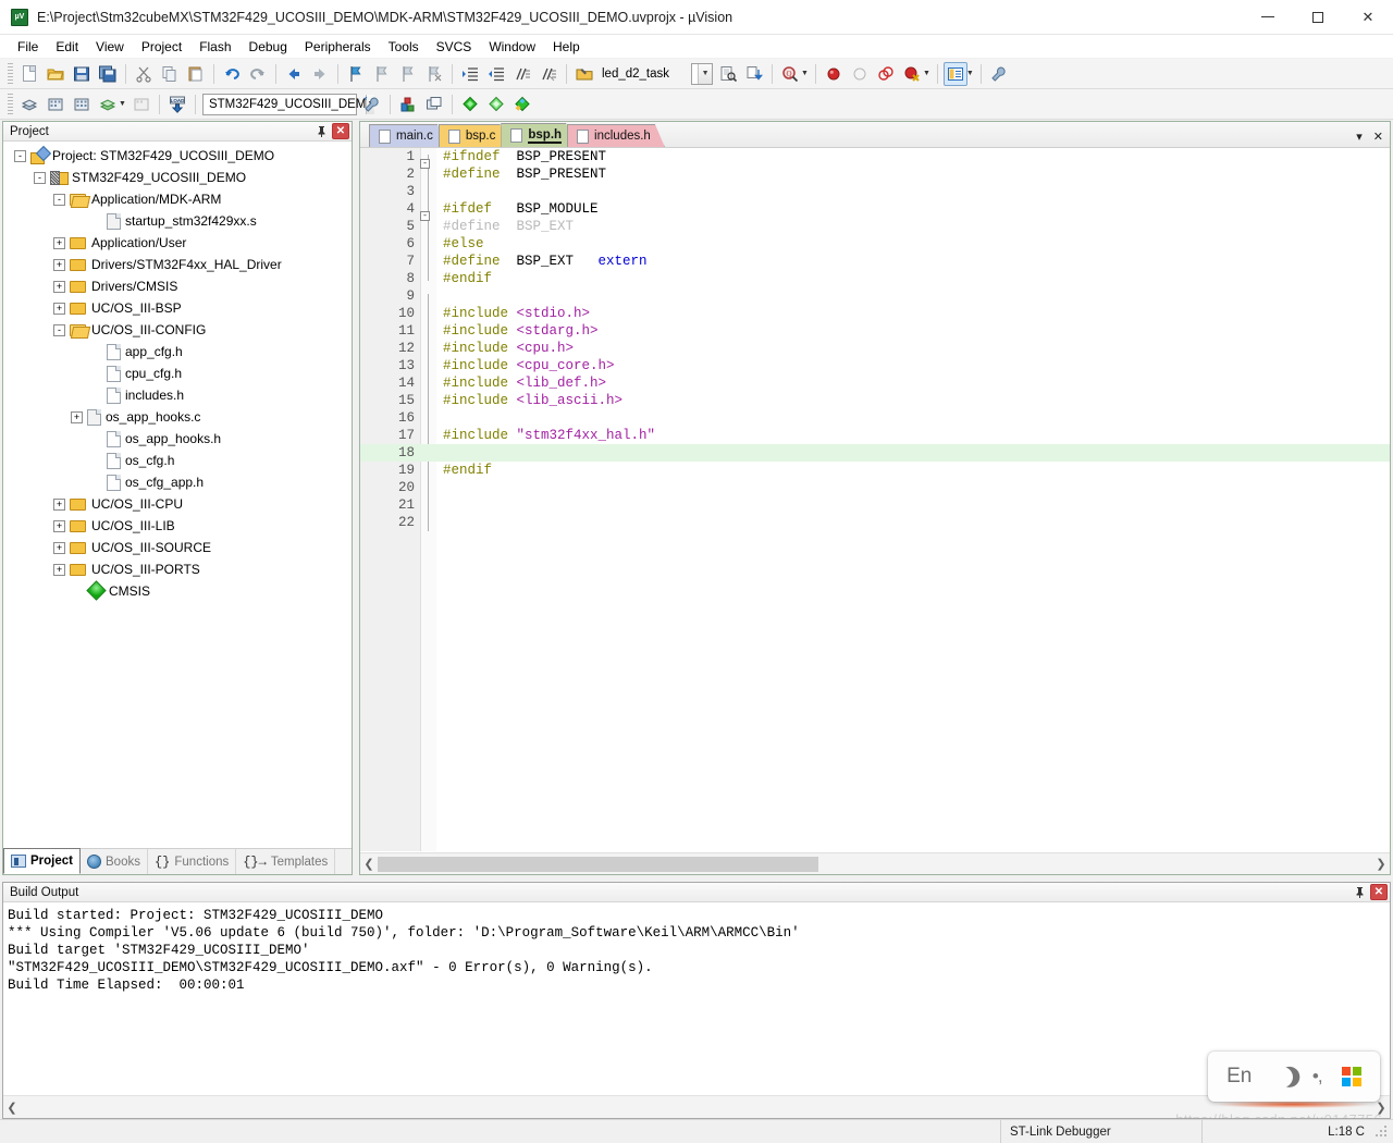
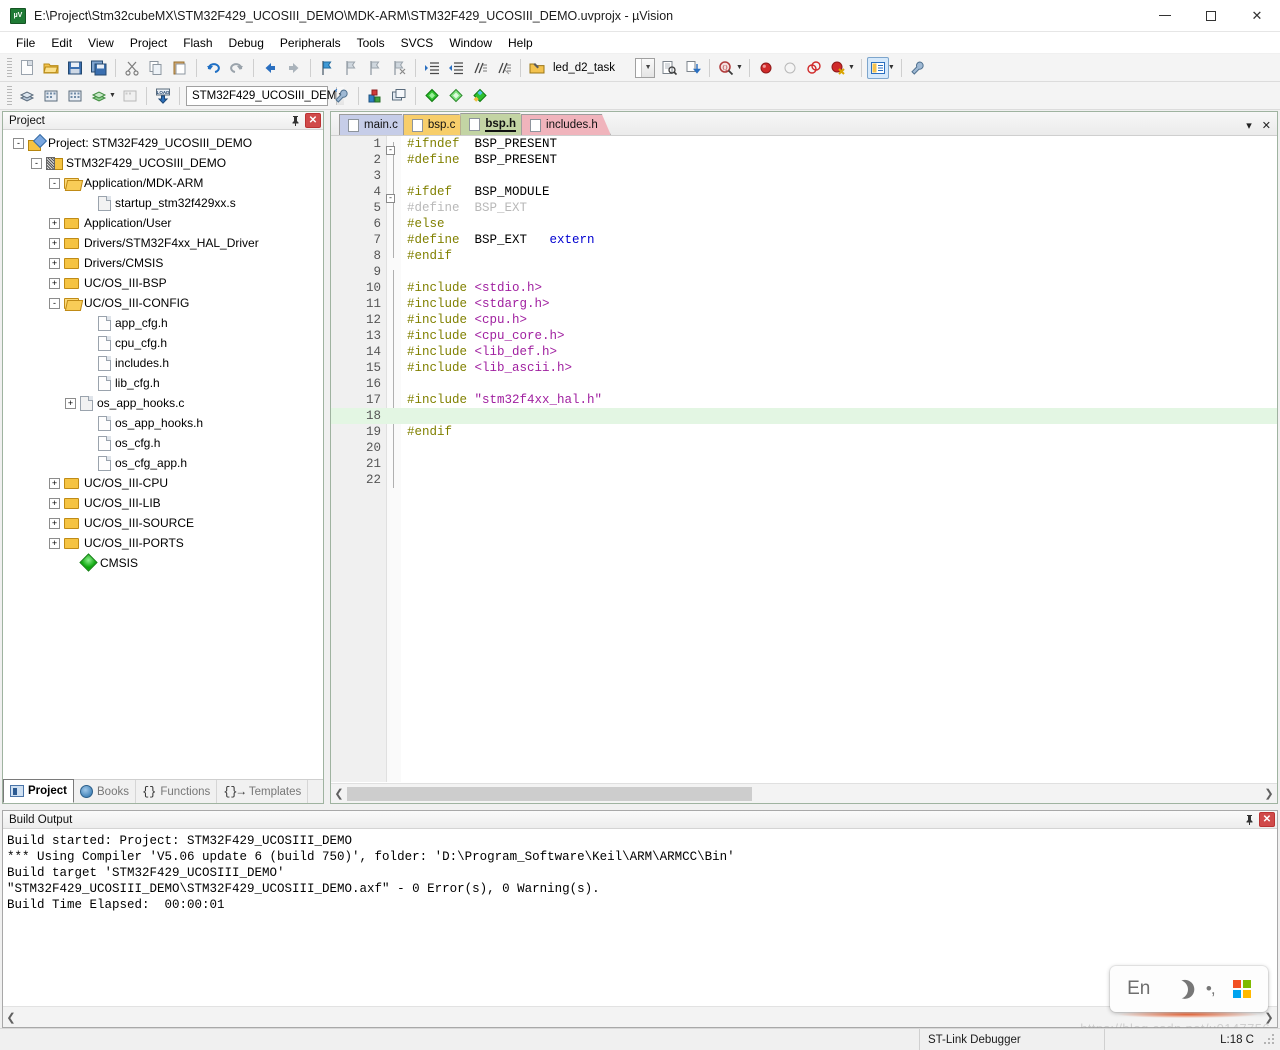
  E:\Project\Stm32cubeMX\STM32F429_UCOSIII_DEMO\MDK-ARM\STM32F429_UCOSIII_DEMO.uvprojx - µVision
  ✕
  File
  Edit
  View
  Project
  Flash
  Debug
  Peripherals
  Tools
  SVCS
  Window
  Help
  led_d2_task
  Q
  STM32F429_UCOSIII_DEM
  Project
  ✕
  -
  Project: STM32F429_UCOSIII_DEMO
  -
  STM32F429_UCOSIII_DEMO
  -
  Application/MDK-ARM
  startup_stm32f429xx.s
  +
  Application/User
  +
  Drivers/STM32F4xx_HAL_Driver
  +
  Drivers/CMSIS
  +
  UC/OS_III-BSP
  -
  UC/OS_III-CONFIG
  app_cfg.h
  cpu_cfg.h
  includes.h
+ lib_cfg.h
  +
  os_app_hooks.c
  os_app_hooks.h
  os_cfg.h
  os_cfg_app.h
  +
  UC/OS_III-CPU
  +
  UC/OS_III-LIB
  +
  UC/OS_III-SOURCE
  +
  UC/OS_III-PORTS
  CMSIS
  Project
  Books
  {}
  Functions
  {}→
  Templates
  main.c
  bsp.c
  bsp.h
  includes.h
  ▾
  ✕
  1
  -
  #ifndef BSP_PRESENT
  2
  #define BSP_PRESENT
  3
  4
  -
  #ifdef BSP_MODULE
  5
  #define BSP_EXT
  6
  #else
  7
  #define BSP_EXT extern
  8
  #endif
  9
  10
  #include <stdio.h>
  11
  #include <stdarg.h>
  12
  #include <cpu.h>
  13
  #include <cpu_core.h>
  14
  #include <lib_def.h>
  15
  #include <lib_ascii.h>
  16
  17
  #include "stm32f4xx_hal.h"
  18
  19
  #endif
  20
  21
  22
  ❮
  ❯
  Build Output
  ✕
  Build started: Project: STM32F429_UCOSIII_DEMO
  *** Using Compiler 'V5.06 update 6 (build 750)', folder: 'D:\Program_Software\Keil\ARM\ARMCC\Bin'
  Build target 'STM32F429_UCOSIII_DEMO'
  "STM32F429_UCOSIII_DEMO\STM32F429_UCOSIII_DEMO.axf" - 0 Error(s), 0 Warning(s).
  Build Time Elapsed: 00:00:01
  ❮
  ❯
  En
  •,
  ST-Link Debugger
  L:18 C
